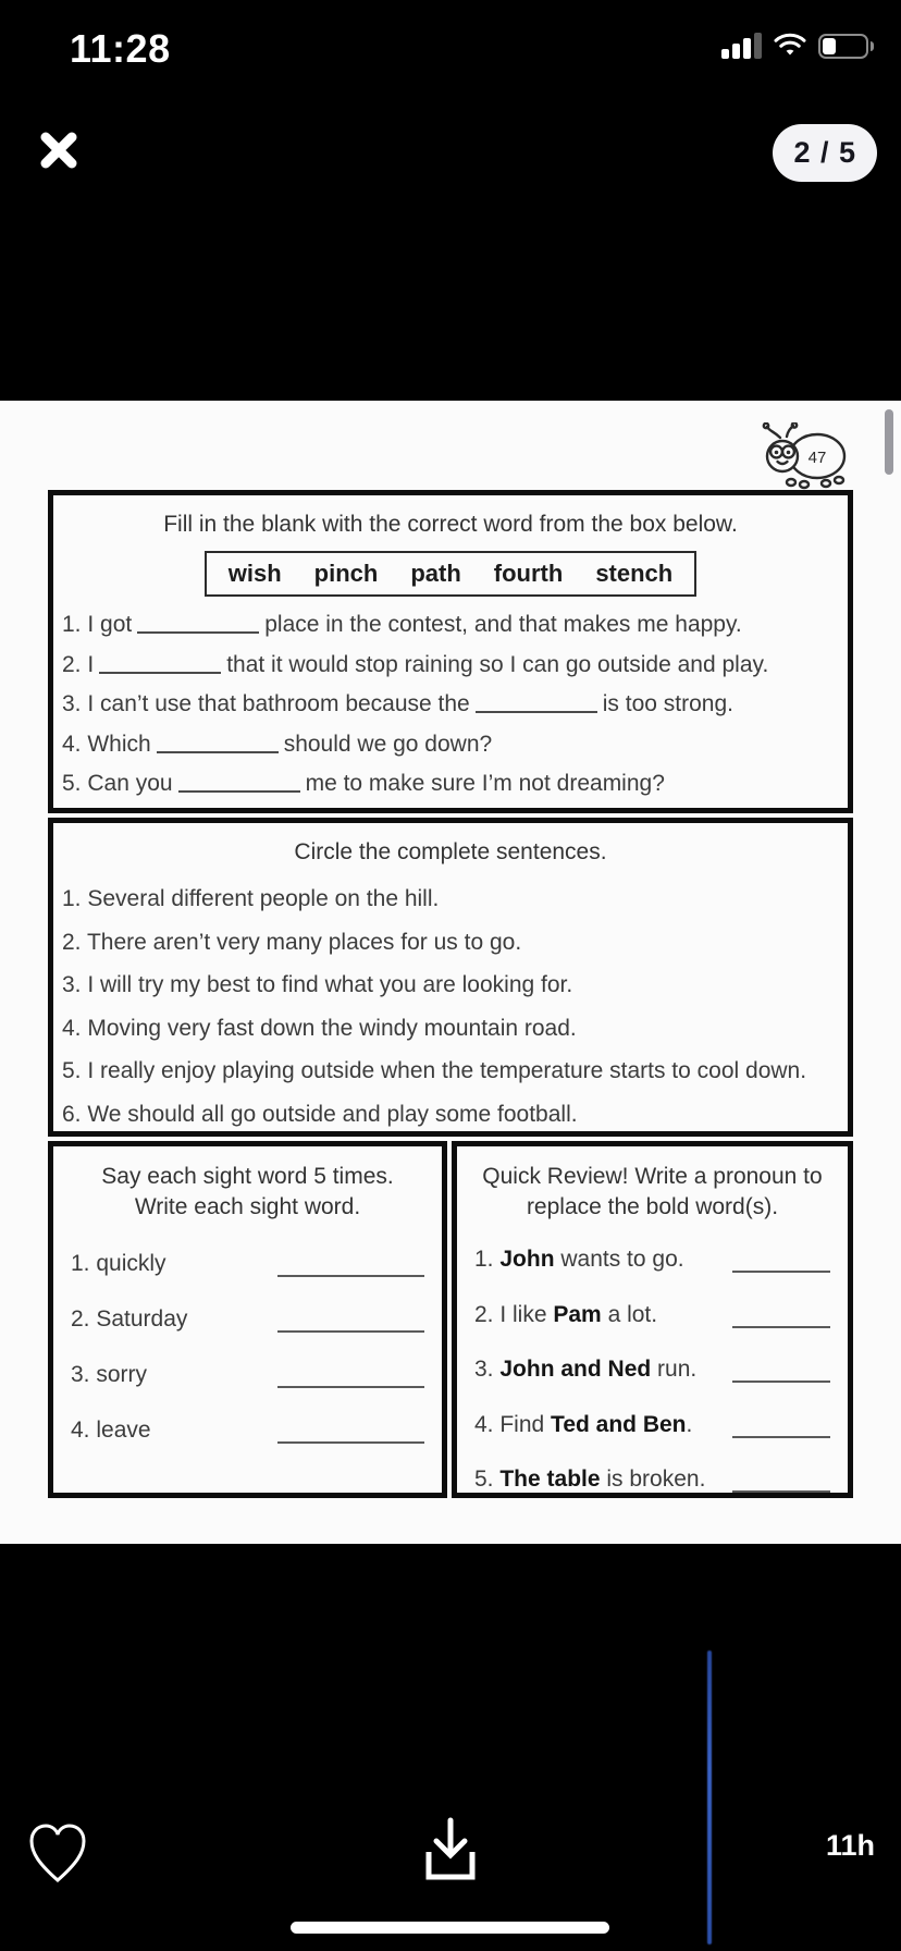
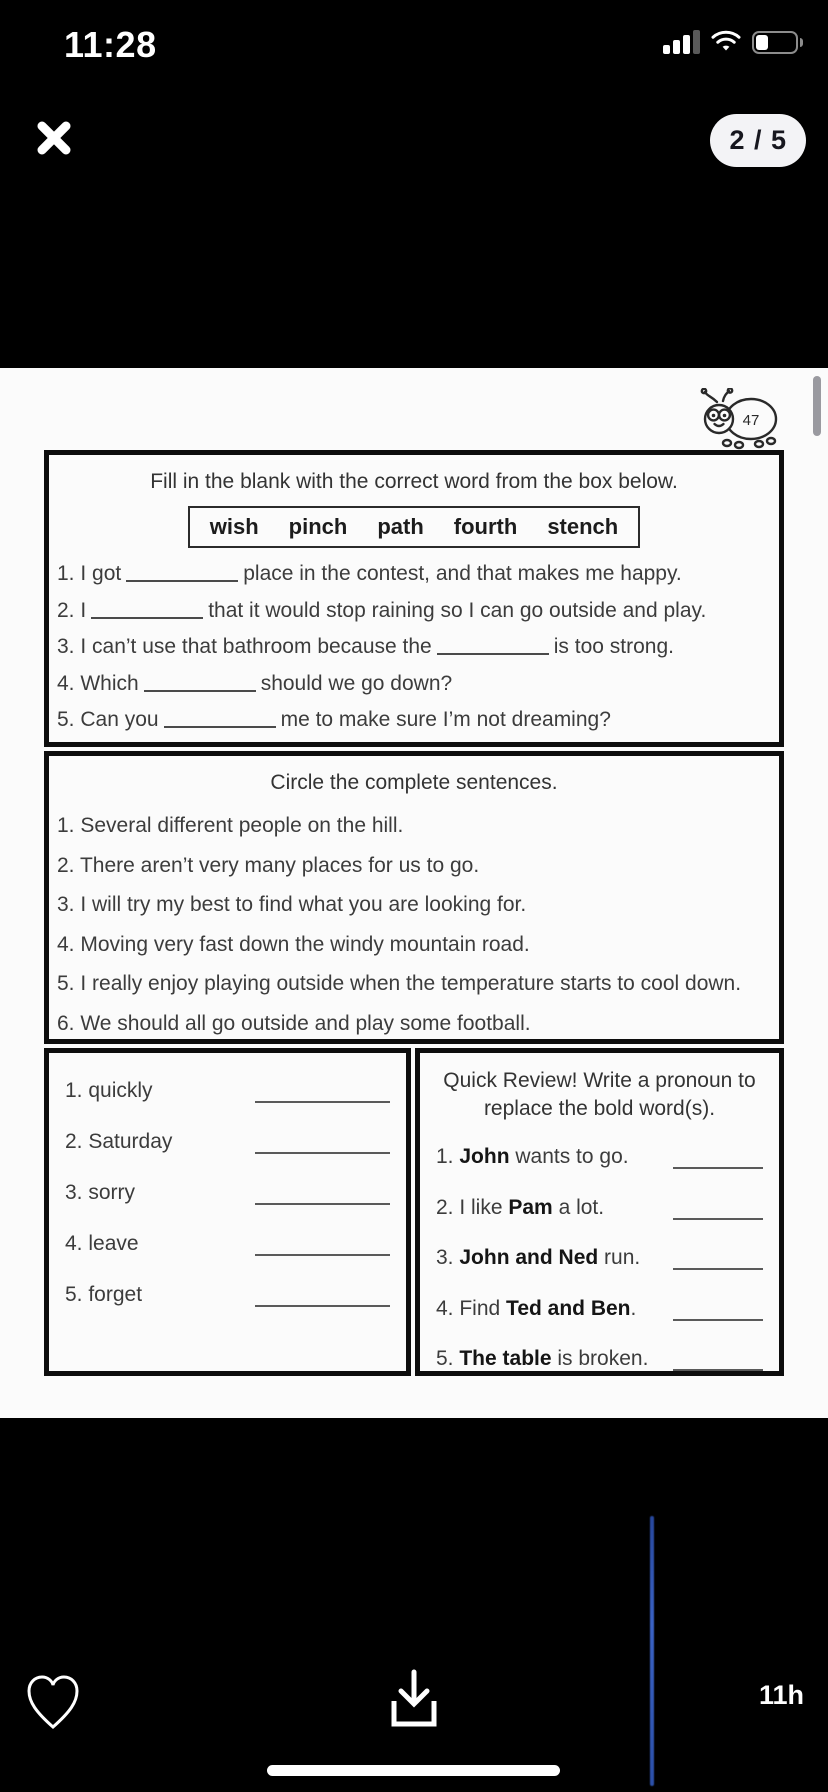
  11:28
  2 / 5
  47
  Fill in the blank with the correct word from the box below.
  wish
  pinch
  path
  fourth
  stench
  1. I got place in the contest, and that makes me happy.
  2. I that it would stop raining so I can go outside and play.
  3. I can’t use that bathroom because the is too strong.
  4. Which should we go down?
  5. Can you me to make sure I’m not dreaming?
  Circle the complete sentences.
  1. Several different people on the hill.
  2. There aren’t very many places for us to go.
  3. I will try my best to find what you are looking for.
  4. Moving very fast down the windy mountain road.
  5. I really enjoy playing outside when the temperature starts to cool down.
  6. We should all go outside and play some football.
- Say each sight word 5 times. Write each sight word.
  1. quickly
  2. Saturday
  3. sorry
  4. leave
+ 5. forget
  Quick Review! Write a pronoun to replace the bold word(s).
  1. John wants to go.
  2. I like Pam a lot.
  3. John and Ned run.
  4. Find Ted and Ben.
  5. The table is broken.
  11h
